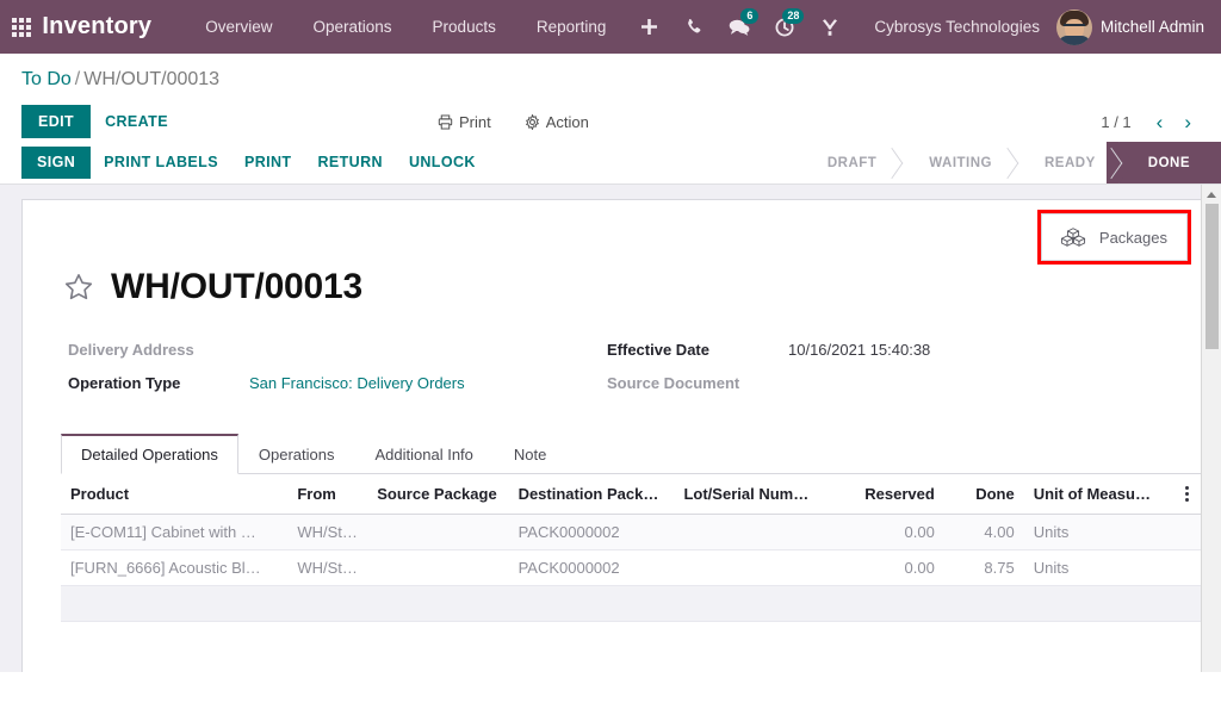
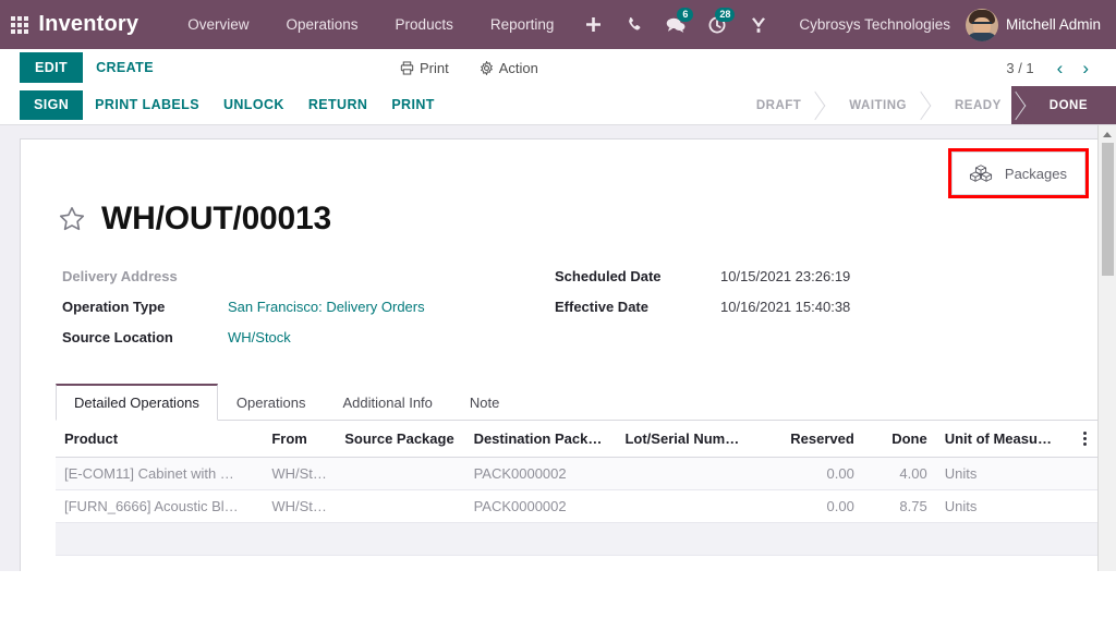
  Inventory
  Overview
  Operations
  Products
  Reporting
  6
  28
  Cybrosys Technologies
  Mitchell Admin
- To Do / WH/OUT/00013
  EDIT
  CREATE
  Print
  Action
- 1 / 1
+ 3 / 1
  ‹
  ›
  SIGN
  PRINT LABELS
- PRINT
+ UNLOCK
  RETURN
- UNLOCK
+ PRINT
  DRAFT
  WAITING
  READY
  DONE
  Packages
  WH/OUT/00013
  Delivery Address
  Operation Type
  San Francisco: Delivery Orders
+ Source Location
+ WH/Stock
+ Scheduled Date
+ 10/15/2021 23:26:19
  Effective Date
  10/16/2021 15:40:38
- Source Document
  Detailed Operations
  Operations
  Additional Info
  Note
  Product	From	Source Package	Destination Package	Lot/Serial Numb…	Reserved	Done	Unit of Measu…
  [E-COM11] Cabinet with …	WH/Sto…		PACK0000002		0.00	4.00	Units
  [FURN_6666] Acoustic Bl…	WH/Sto…		PACK0000002		0.00	8.75	Units
